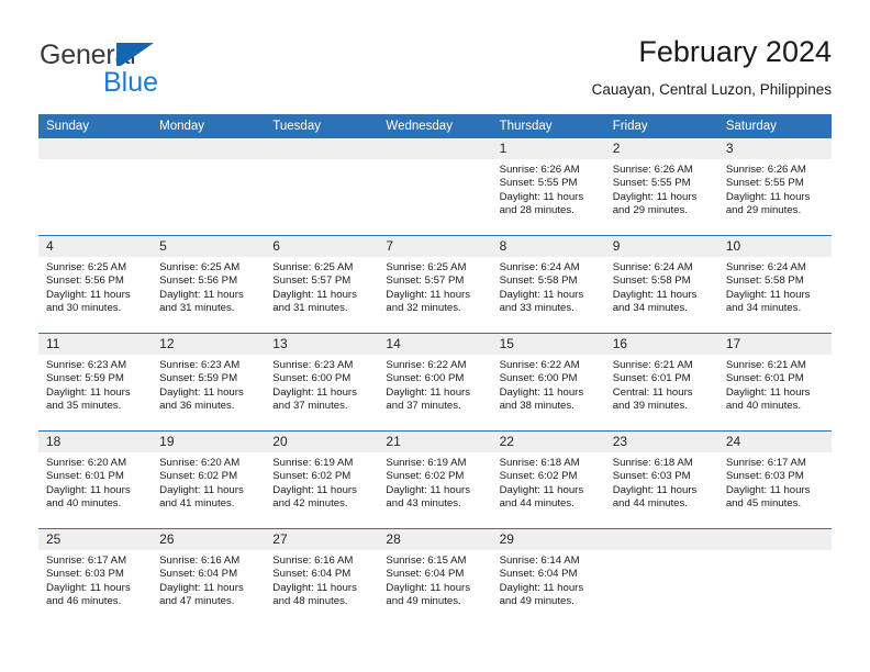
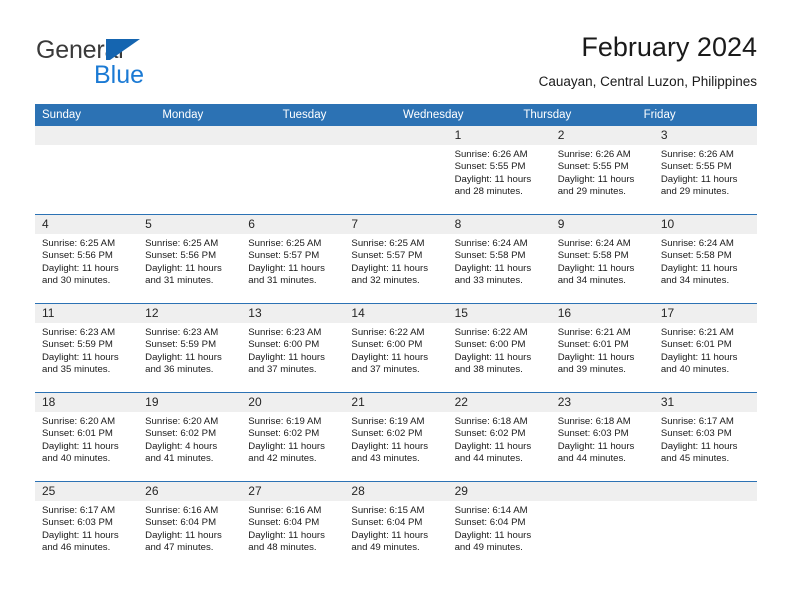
  General
  Blue
  February 2024
  Cauayan, Central Luzon, Philippines
  Sunday
  Monday
  Tuesday
  Wednesday
  Thursday
  Friday
- Saturday
  1
  Sunrise: 6:26 AM
  Sunset: 5:55 PM
  Daylight: 11 hours and 28 minutes.
  2
  Sunrise: 6:26 AM
  Sunset: 5:55 PM
  Daylight: 11 hours and 29 minutes.
  3
  Sunrise: 6:26 AM
  Sunset: 5:55 PM
  Daylight: 11 hours and 29 minutes.
  4
  Sunrise: 6:25 AM
  Sunset: 5:56 PM
  Daylight: 11 hours and 30 minutes.
  5
  Sunrise: 6:25 AM
  Sunset: 5:56 PM
  Daylight: 11 hours and 31 minutes.
  6
  Sunrise: 6:25 AM
  Sunset: 5:57 PM
  Daylight: 11 hours and 31 minutes.
  7
  Sunrise: 6:25 AM
  Sunset: 5:57 PM
  Daylight: 11 hours and 32 minutes.
  8
  Sunrise: 6:24 AM
  Sunset: 5:58 PM
  Daylight: 11 hours and 33 minutes.
  9
  Sunrise: 6:24 AM
  Sunset: 5:58 PM
  Daylight: 11 hours and 34 minutes.
  10
  Sunrise: 6:24 AM
  Sunset: 5:58 PM
  Daylight: 11 hours and 34 minutes.
  11
  Sunrise: 6:23 AM
  Sunset: 5:59 PM
  Daylight: 11 hours and 35 minutes.
  12
  Sunrise: 6:23 AM
  Sunset: 5:59 PM
  Daylight: 11 hours and 36 minutes.
  13
  Sunrise: 6:23 AM
  Sunset: 6:00 PM
  Daylight: 11 hours and 37 minutes.
  14
  Sunrise: 6:22 AM
  Sunset: 6:00 PM
  Daylight: 11 hours and 37 minutes.
  15
  Sunrise: 6:22 AM
  Sunset: 6:00 PM
  Daylight: 11 hours and 38 minutes.
  16
  Sunrise: 6:21 AM
  Sunset: 6:01 PM
- Central: 11 hours and 39 minutes.
+ Daylight: 11 hours and 39 minutes.
  17
  Sunrise: 6:21 AM
  Sunset: 6:01 PM
  Daylight: 11 hours and 40 minutes.
  18
  Sunrise: 6:20 AM
  Sunset: 6:01 PM
  Daylight: 11 hours and 40 minutes.
  19
  Sunrise: 6:20 AM
  Sunset: 6:02 PM
- Daylight: 11 hours and 41 minutes.
+ Daylight: 4 hours and 41 minutes.
  20
  Sunrise: 6:19 AM
  Sunset: 6:02 PM
  Daylight: 11 hours and 42 minutes.
  21
  Sunrise: 6:19 AM
  Sunset: 6:02 PM
  Daylight: 11 hours and 43 minutes.
  22
  Sunrise: 6:18 AM
  Sunset: 6:02 PM
  Daylight: 11 hours and 44 minutes.
  23
  Sunrise: 6:18 AM
  Sunset: 6:03 PM
  Daylight: 11 hours and 44 minutes.
- 24
+ 31
  Sunrise: 6:17 AM
  Sunset: 6:03 PM
  Daylight: 11 hours and 45 minutes.
  25
  Sunrise: 6:17 AM
  Sunset: 6:03 PM
  Daylight: 11 hours and 46 minutes.
  26
  Sunrise: 6:16 AM
  Sunset: 6:04 PM
  Daylight: 11 hours and 47 minutes.
  27
  Sunrise: 6:16 AM
  Sunset: 6:04 PM
  Daylight: 11 hours and 48 minutes.
  28
  Sunrise: 6:15 AM
  Sunset: 6:04 PM
  Daylight: 11 hours and 49 minutes.
  29
  Sunrise: 6:14 AM
  Sunset: 6:04 PM
  Daylight: 11 hours and 49 minutes.
